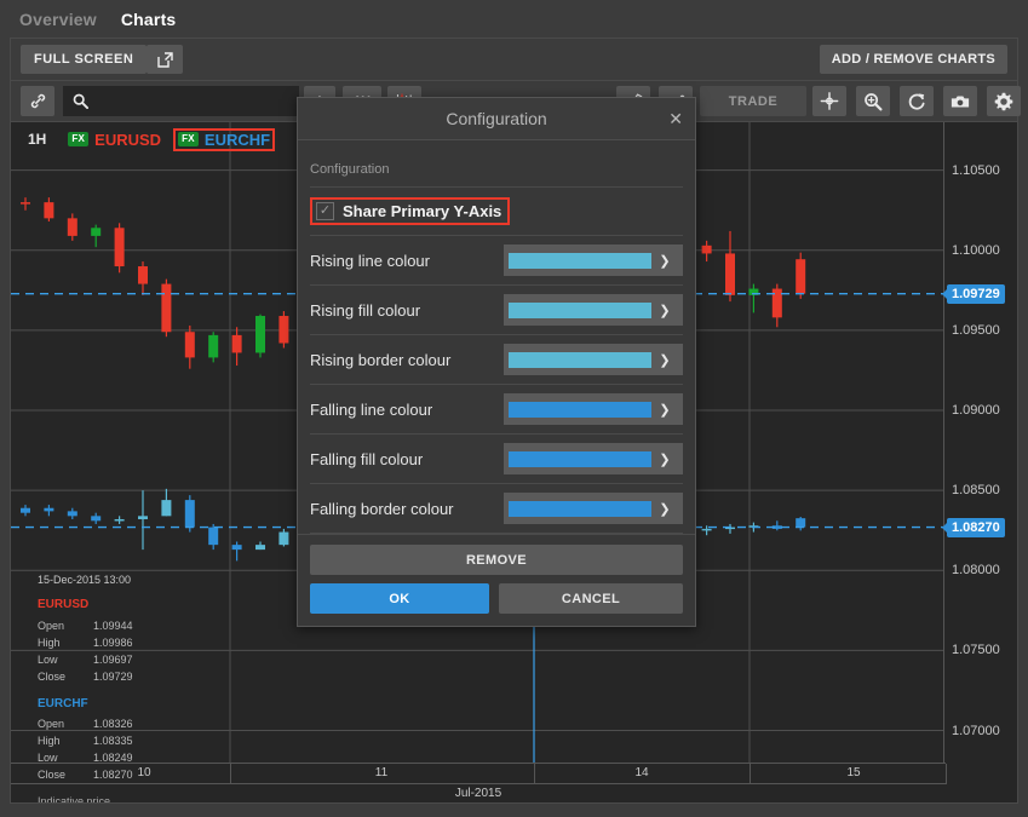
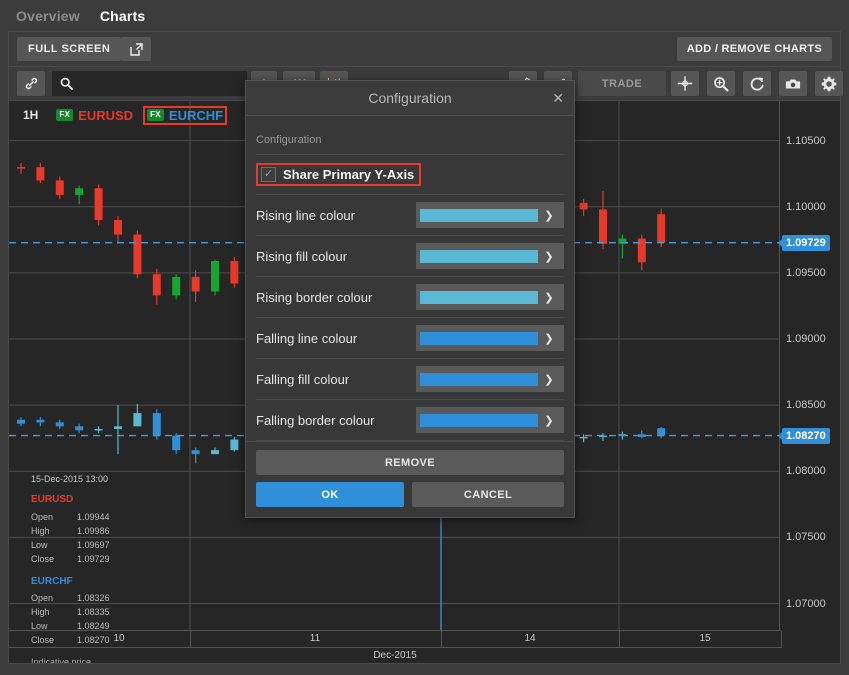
  Overview
  Charts
  FULL SCREEN
  ADD / REMOVE CHARTS
  TRADE
  1H
  FX
  EURUSD
  FX
  EURCHF
  15-Dec-2015 13:00
  EURUSD
  Open	1.09944
  High	1.09986
  Low	1.09697
  Close	1.09729
  EURCHF
  Open	1.08326
  High	1.08335
  Low	1.08249
  Close	1.08270
  Indicative price
  1.10500
  1.10000
  1.09500
  1.09000
  1.08500
  1.08000
  1.07500
  1.07000
  1.09729
  1.08270
  10
  11
  14
  15
- Jul-2015
+ Dec-2015
  Configuration
  ✕
  Configuration
  ✓
  Share Primary Y-Axis
  Rising line colour
  ❯
  Rising fill colour
  ❯
  Rising border colour
  ❯
  Falling line colour
  ❯
  Falling fill colour
  ❯
  Falling border colour
  ❯
  REMOVE
  OK
  CANCEL
